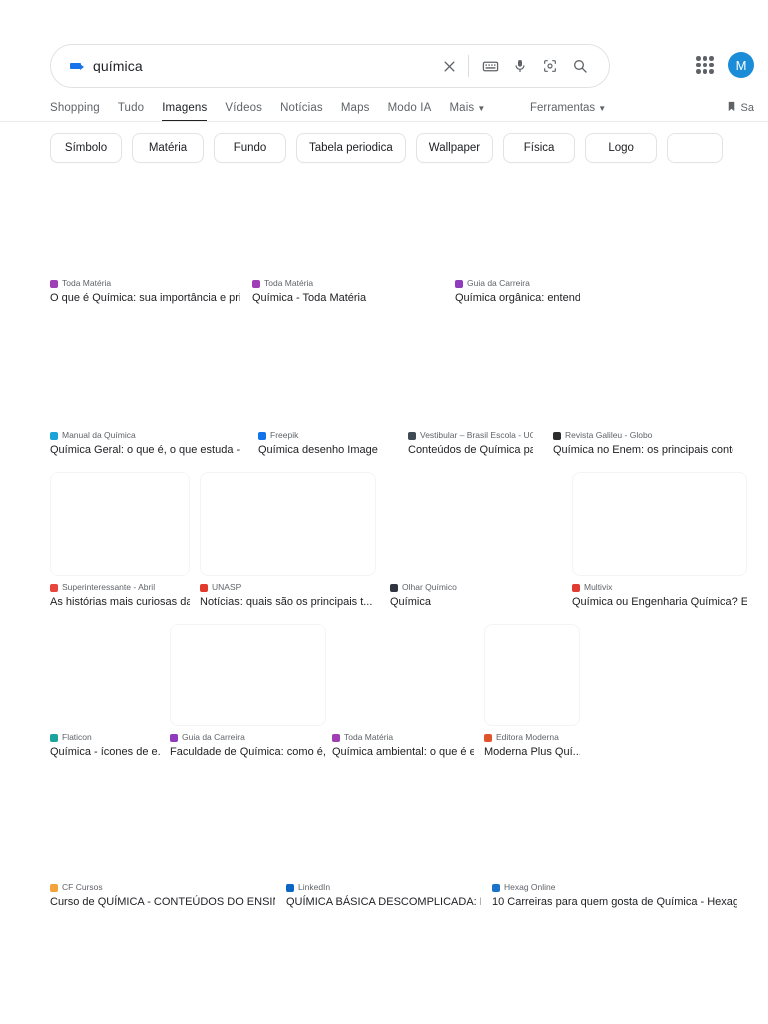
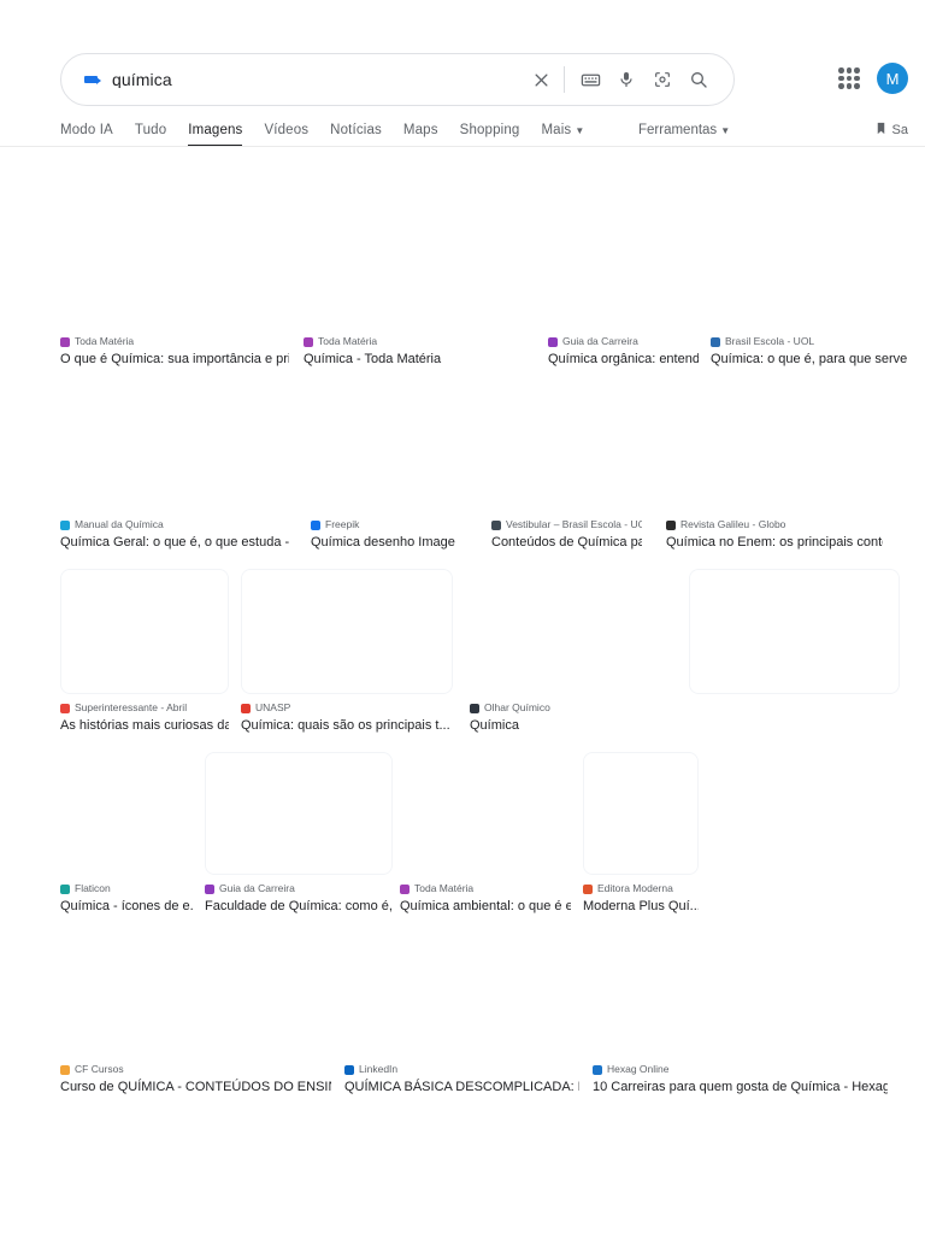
  química
  M
- Shopping
+ Modo IA
  Tudo
  Imagens
  Vídeos
  Notícias
  Maps
- Modo IA
+ Shopping
  Mais
  ▼
  Ferramentas
  ▼
  Sa
- Símbolo
- Matéria
- Fundo
- Tabela periodica
- Wallpaper
- Física
- Logo
  Toda Matéria
  O que é Química: sua importância e pr
  Toda Matéria
  Química - Toda Matéria
  Guia da Carreira
  Química orgânica: entend
+ Brasil Escola - UOL
+ Química: o que é, para que serve
  Manual da Química
  Química Geral: o que é, o que estuda -
  Freepik
  Química desenho Image
  Vestibular – Brasil Escola - UO
  Conteúdos de Química pa
  Revista Galileu - Globo
  Química no Enem: os principais cont
  Superinteressante - Abril
  As histórias mais curiosas da
  UNASP
- Notícias: quais são os principais t...
+ Química: quais são os principais t...
  Olhar Químico
  Química
- Multivix
- Química ou Engenharia Química? E
  Flaticon
  Química - ícones de e.
  Guia da Carreira
  Faculdade de Química: como é,
  Toda Matéria
  Química ambiental: o que é e
  Editora Moderna
  Moderna Plus Quí..
  CF Cursos
  Curso de QUÍMICA - CONTEÚDOS DO ENSI
  LinkedIn
  QUÍMICA BÁSICA DESCOMPLICADA:
  Hexag Online
  10 Carreiras para quem gosta de Química - Hexag
